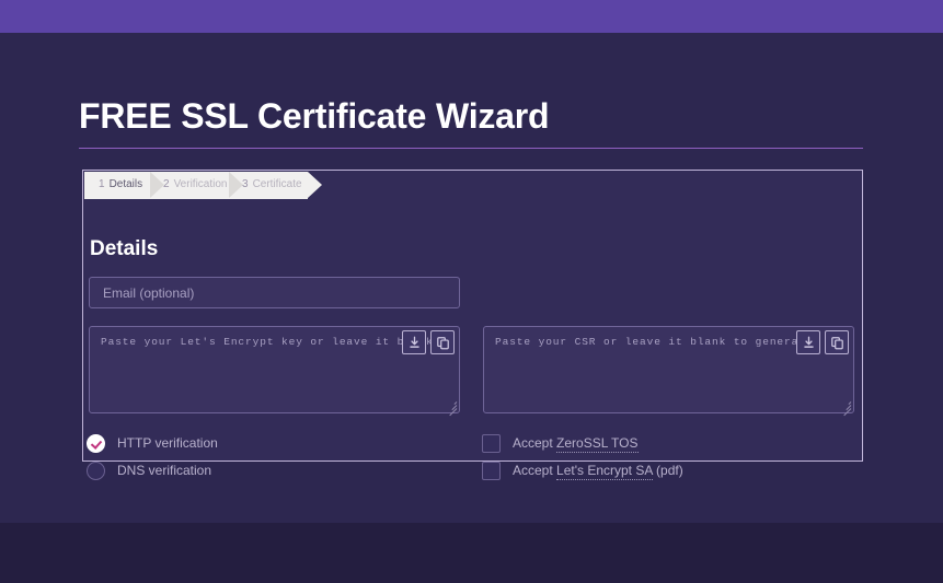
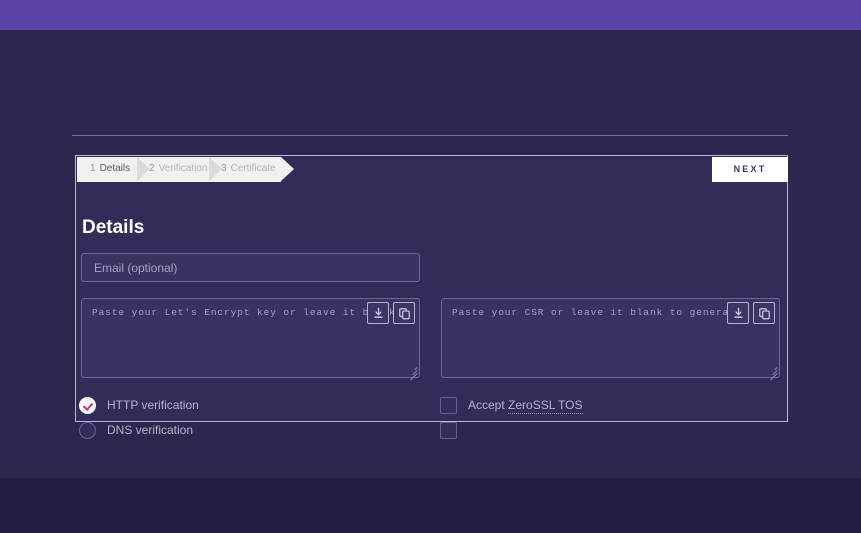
- FREE SSL Certificate Wizard
  1 Details
  2 Verification
  3 Certificate
+ NEXT
  Details
  Email (optional)
  Paste your CSR or leave it blank to genera
  HTTP verification
  DNS verification
  Accept ZeroSSL TOS
- Accept Let's Encrypt SA (pdf)
